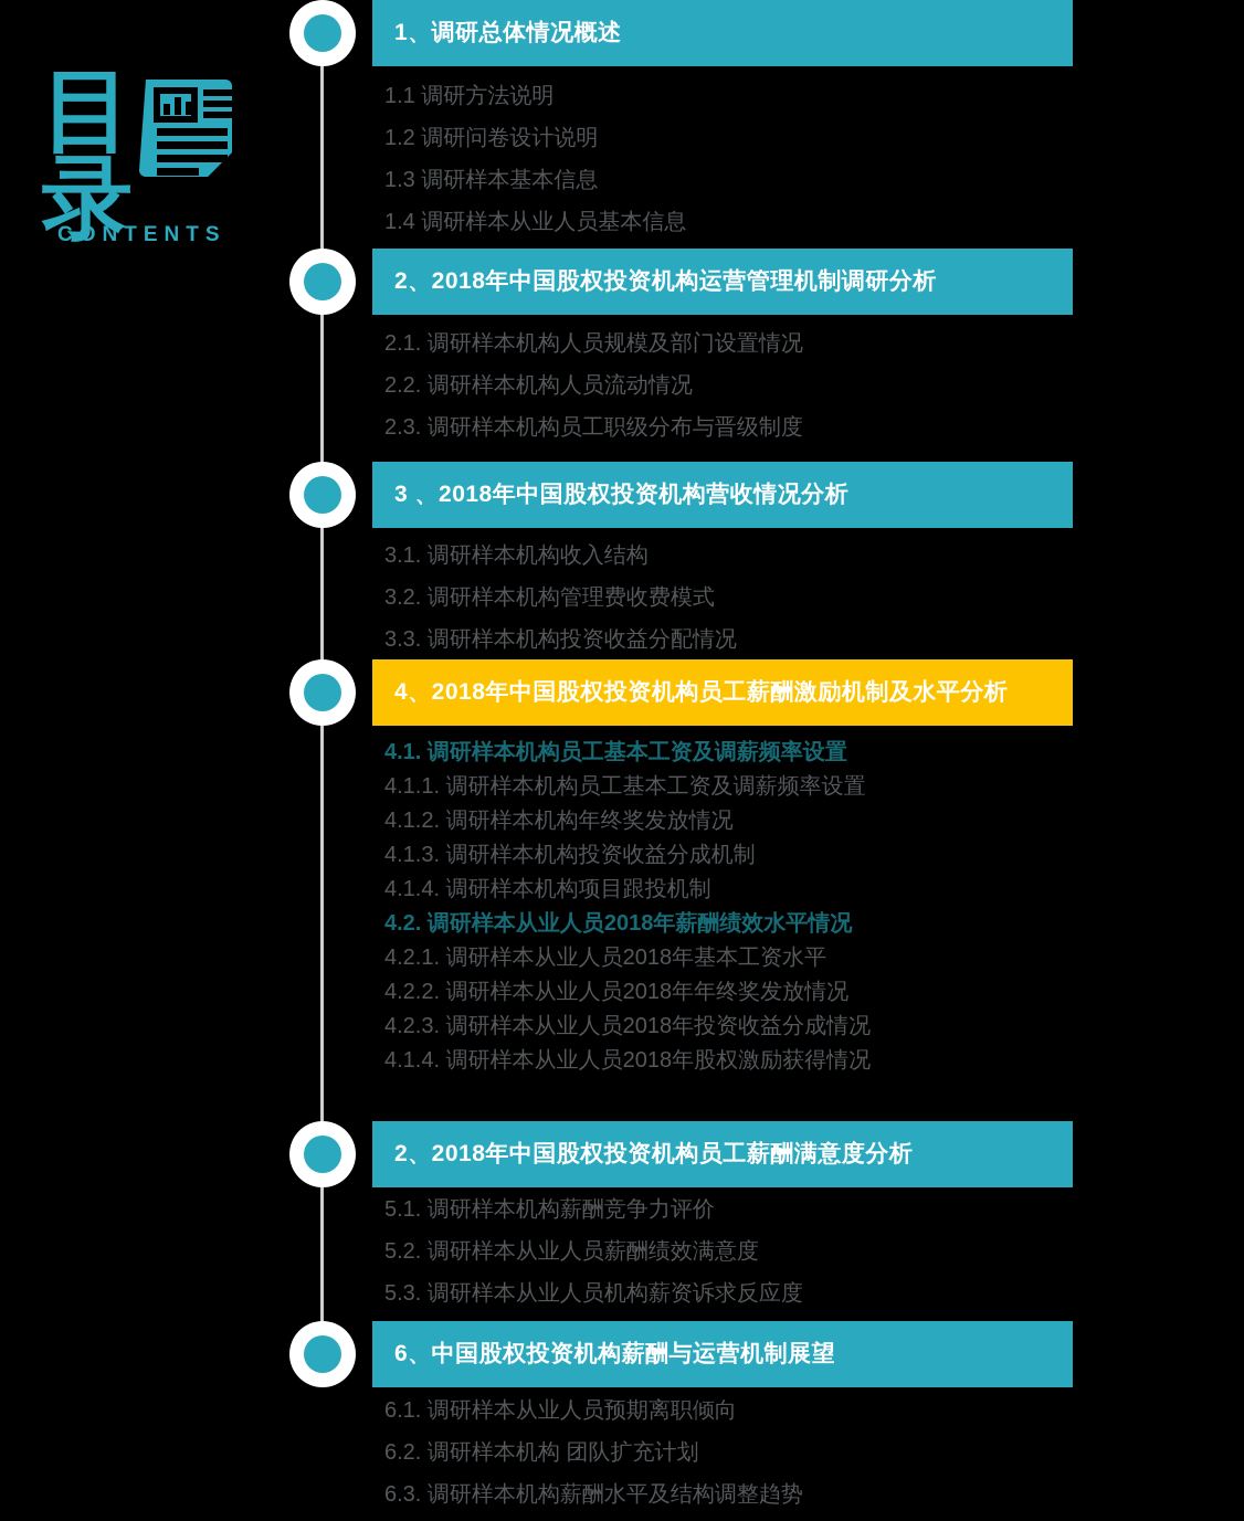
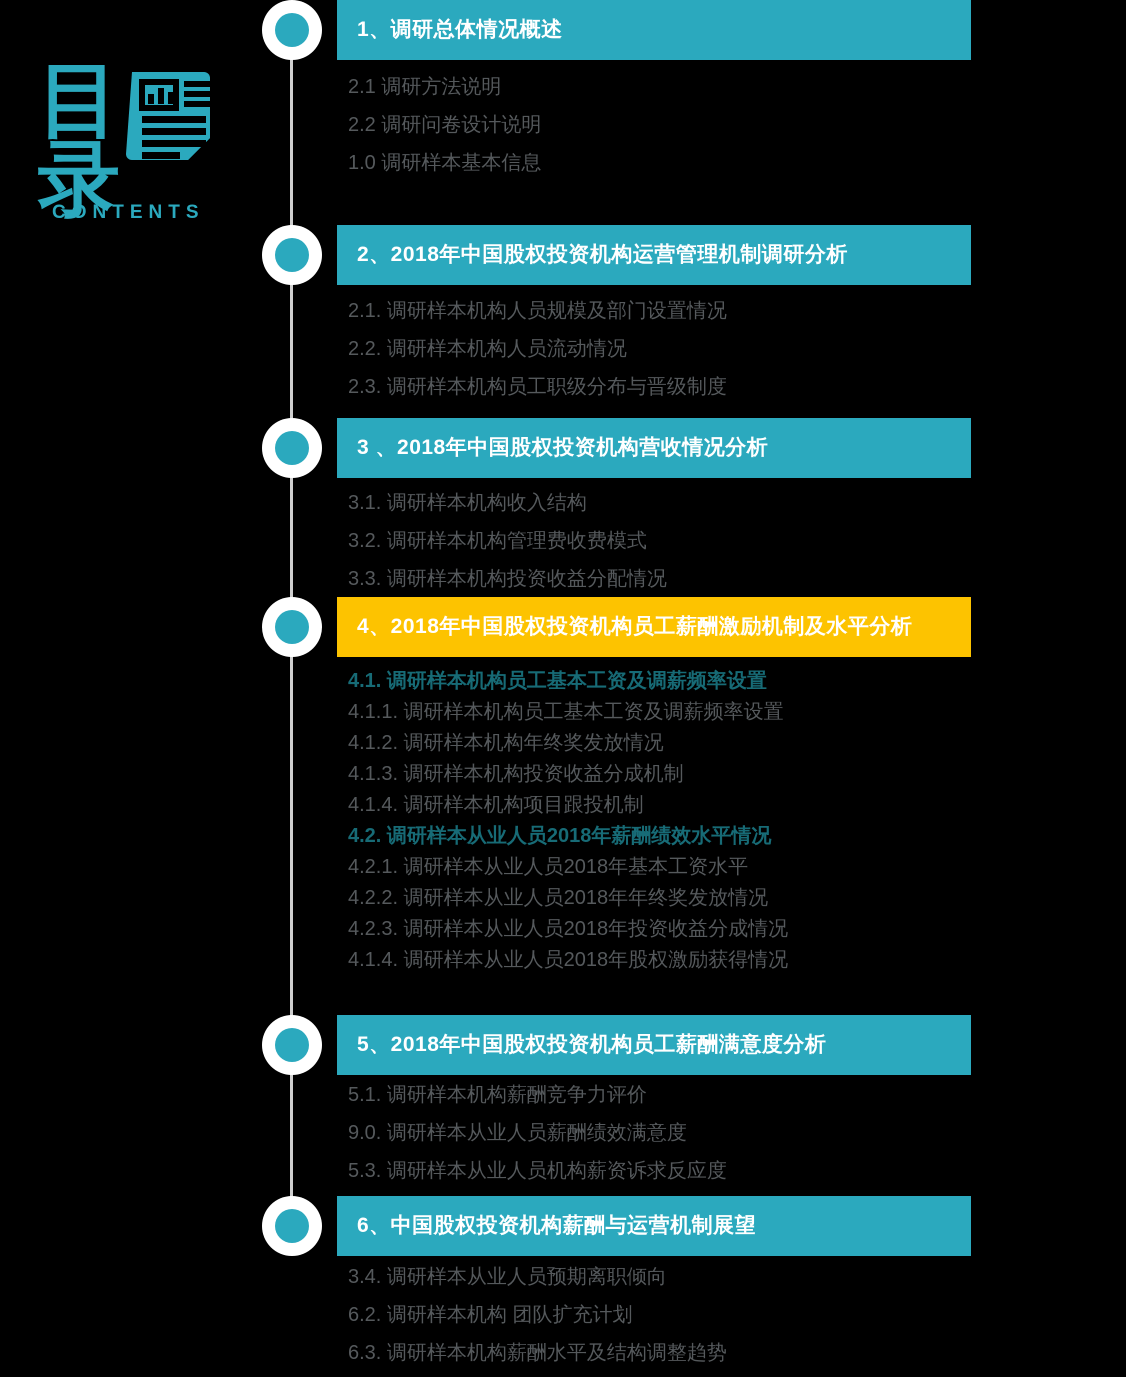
  目录
  CONTENTS
  1、调研总体情况概述
- 1.1 调研方法说明
+ 2.1 调研方法说明
- 1.2 调研问卷设计说明
+ 2.2 调研问卷设计说明
- 1.3 调研样本基本信息
+ 1.0 调研样本基本信息
- 1.4 调研样本从业人员基本信息
  2、2018年中国股权投资机构运营管理机制调研分析
  2.1. 调研样本机构人员规模及部门设置情况
  2.2. 调研样本机构人员流动情况
  2.3. 调研样本机构员工职级分布与晋级制度
  3 、2018年中国股权投资机构营收情况分析
  3.1. 调研样本机构收入结构
  3.2. 调研样本机构管理费收费模式
  3.3. 调研样本机构投资收益分配情况
  4、2018年中国股权投资机构员工薪酬激励机制及水平分析
  4.1. 调研样本机构员工基本工资及调薪频率设置
  4.1.1. 调研样本机构员工基本工资及调薪频率设置
  4.1.2. 调研样本机构年终奖发放情况
  4.1.3. 调研样本机构投资收益分成机制
  4.1.4. 调研样本机构项目跟投机制
  4.2. 调研样本从业人员2018年薪酬绩效水平情况
  4.2.1. 调研样本从业人员2018年基本工资水平
  4.2.2. 调研样本从业人员2018年年终奖发放情况
  4.2.3. 调研样本从业人员2018年投资收益分成情况
  4.1.4. 调研样本从业人员2018年股权激励获得情况
- 2、2018年中国股权投资机构员工薪酬满意度分析
+ 5、2018年中国股权投资机构员工薪酬满意度分析
  5.1. 调研样本机构薪酬竞争力评价
- 5.2. 调研样本从业人员薪酬绩效满意度
+ 9.0. 调研样本从业人员薪酬绩效满意度
  5.3. 调研样本从业人员机构薪资诉求反应度
  6、中国股权投资机构薪酬与运营机制展望
- 6.1. 调研样本从业人员预期离职倾向
+ 3.4. 调研样本从业人员预期离职倾向
  6.2. 调研样本机构 团队扩充计划
  6.3. 调研样本机构薪酬水平及结构调整趋势
